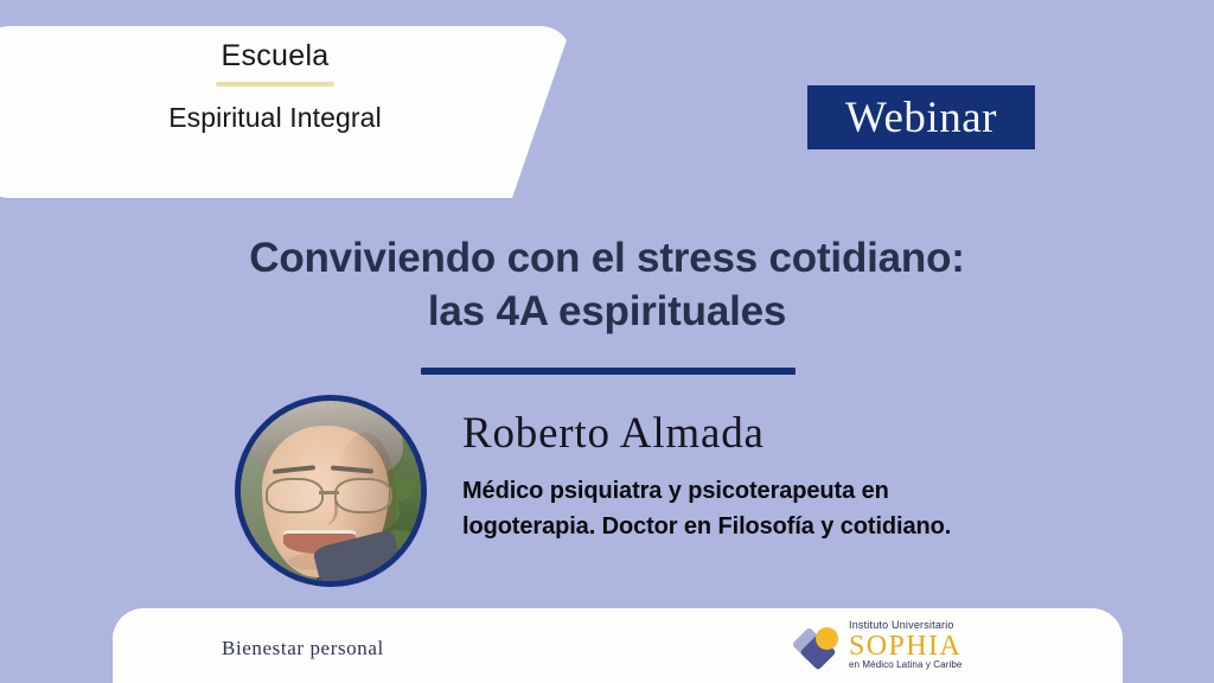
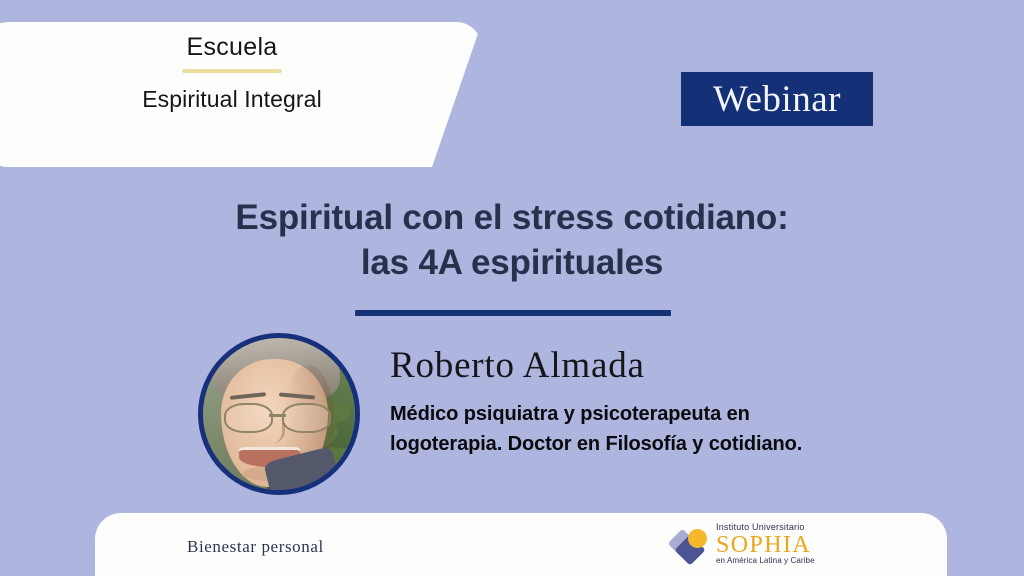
  Escuela
  Espiritual Integral
  Webinar
- Conviviendo con el stress cotidiano:
+ Espiritual con el stress cotidiano:
  las 4A espirituales
  Roberto Almada
  Médico psiquiatra y psicoterapeuta en logoterapia. Doctor en Filosofía y cotidiano.
  Bienestar personal
  Instituto Universitario
  SOPHIA
- en Médico Latina y Caribe
+ en América Latina y Caribe
